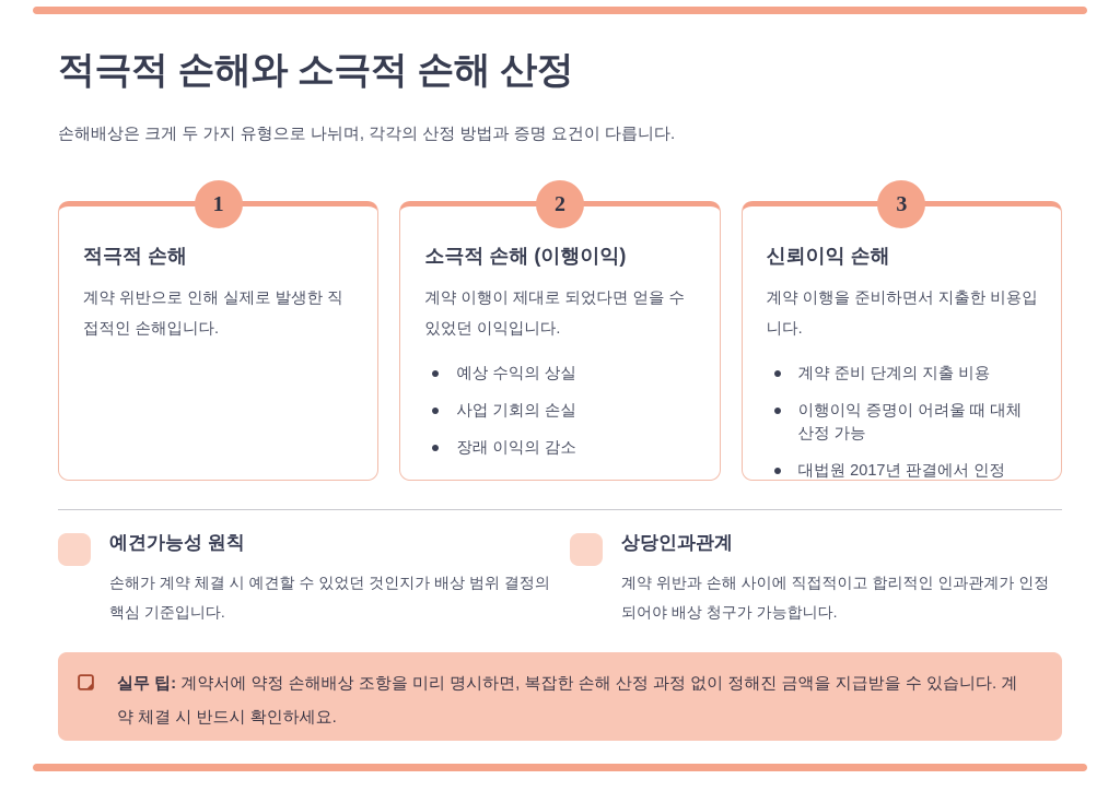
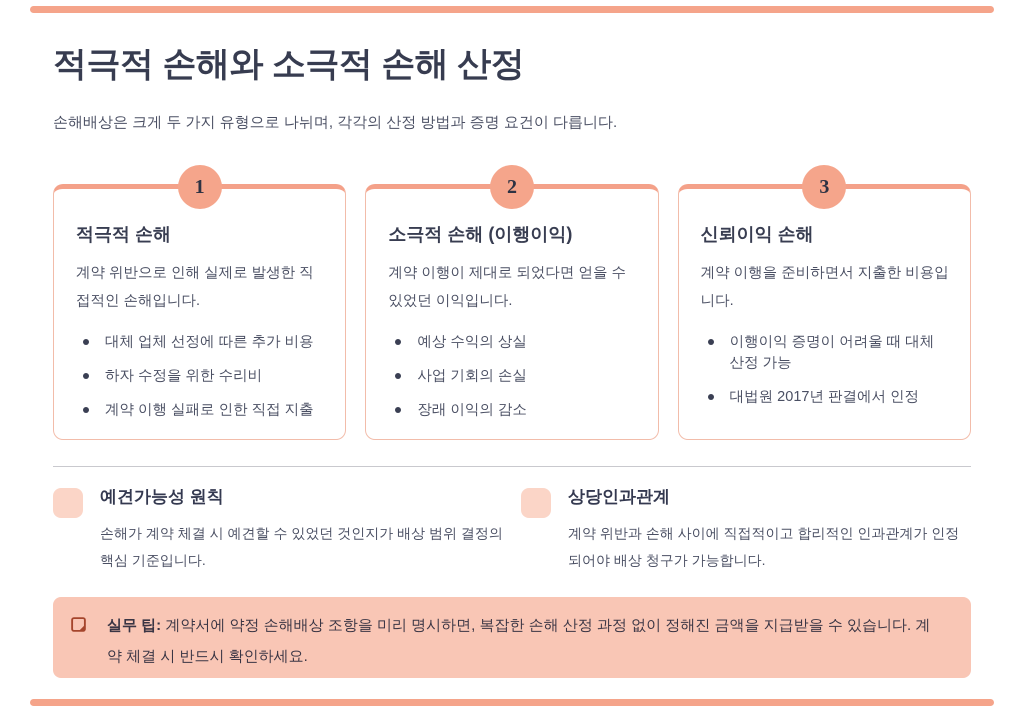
  적극적 손해와 소극적 손해 산정
  손해배상은 크게 두 가지 유형으로 나뉘며, 각각의 산정 방법과 증명 요건이 다릅니다.
  1
  적극적 손해
  계약 위반으로 인해 실제로 발생한 직접적인 손해입니다.
+ 대체 업체 선정에 따른 추가 비용
+ 하자 수정을 위한 수리비
+ 계약 이행 실패로 인한 직접 지출
  2
  소극적 손해 (이행이익)
  계약 이행이 제대로 되었다면 얻을 수 있었던 이익입니다.
  예상 수익의 상실
  사업 기회의 손실
  장래 이익의 감소
  3
  신뢰이익 손해
  계약 이행을 준비하면서 지출한 비용입니다.
- 계약 준비 단계의 지출 비용
  이행이익 증명이 어려울 때 대체 산정 가능
  대법원 2017년 판결에서 인정
  예견가능성 원칙
  손해가 계약 체결 시 예견할 수 있었던 것인지가 배상 범위 결정의 핵심 기준입니다.
  상당인과관계
  계약 위반과 손해 사이에 직접적이고 합리적인 인과관계가 인정되어야 배상 청구가 가능합니다.
  실무 팁: 계약서에 약정 손해배상 조항을 미리 명시하면, 복잡한 손해 산정 과정 없이 정해진 금액을 지급받을 수 있습니다. 계약 체결 시 반드시 확인하세요.
